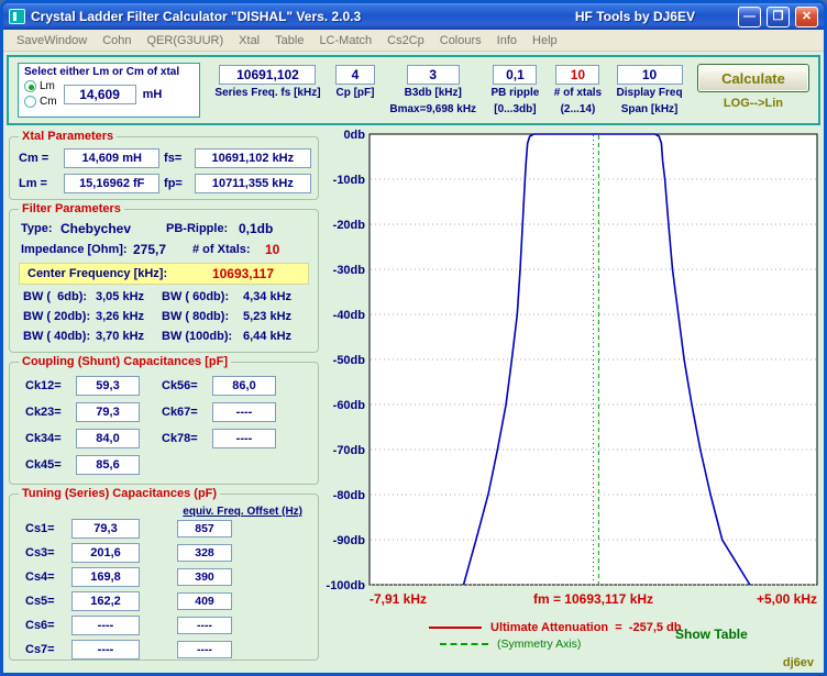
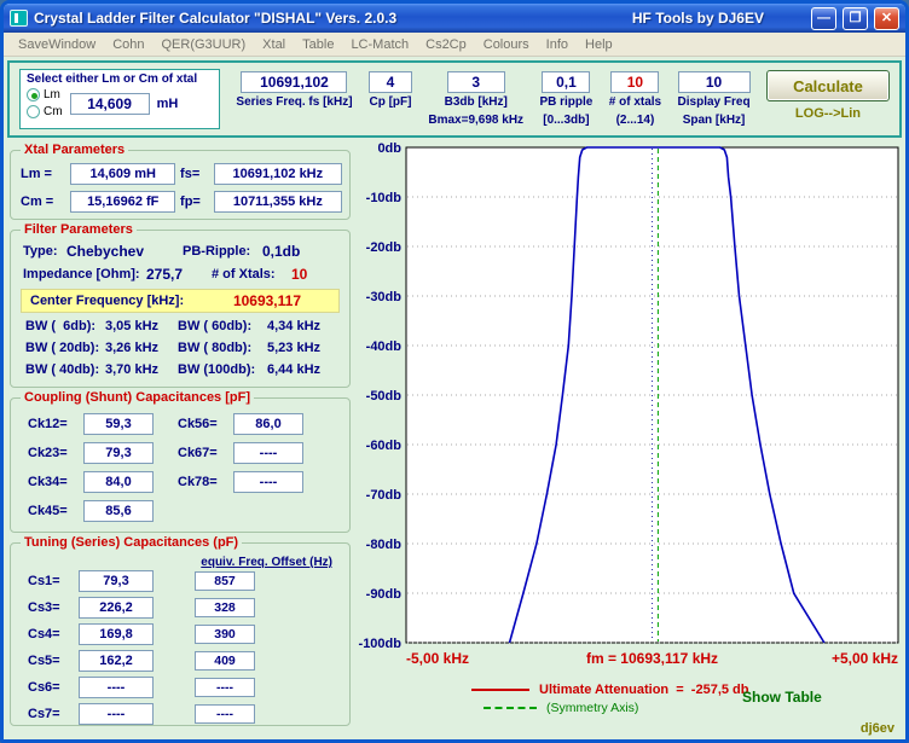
  Crystal Ladder Filter Calculator "DISHAL" Vers. 2.0.3
  HF Tools by DJ6EV
  —
  ❐
  ✕
  SaveWindow
  Cohn
  QER(G3UUR)
  Xtal
  Table
  LC-Match
  Cs2Cp
  Colours
  Info
  Help
  Select either Lm or Cm of xtal
  Lm
  Cm
  14,609
  mH
  10691,102
  Series Freq. fs [kHz]
  4
  Cp [pF]
  3
  B3db [kHz]
  Bmax=9,698 kHz
  0,1
  PB ripple
  [0...3db]
  10
  # of xtals
  (2...14)
  10
  Display Freq
  Span [kHz]
  Calculate
  LOG-->Lin
  Xtal Parameters
- Cm =
+ Lm =
  14,609 mH
  fs=
  10691,102 kHz
- Lm =
+ Cm =
  15,16962 fF
  fp=
  10711,355 kHz
  Filter Parameters
  Type:
  Chebychev
  PB-Ripple:
  0,1db
  Impedance [Ohm]:
  275,7
  # of Xtals:
  10
  Center Frequency [kHz]:
  10693,117
  BW ( 6db):
  3,05 kHz
  BW ( 60db):
  4,34 kHz
  BW ( 20db):
  3,26 kHz
  BW ( 80db):
  5,23 kHz
  BW ( 40db):
  3,70 kHz
  BW (100db):
  6,44 kHz
  Coupling (Shunt) Capacitances [pF]
  Ck12=
  59,3
  Ck23=
  79,3
  Ck34=
  84,0
  Ck45=
  85,6
  Ck56=
  86,0
  Ck67=
  ----
  Ck78=
  ----
  Tuning (Series) Capacitances (pF)
  equiv. Freq. Offset (Hz)
  Cs1=
  79,3
  857
  Cs3=
- 201,6
+ 226,2
  328
  Cs4=
  169,8
  390
  Cs5=
  162,2
  409
  Cs6=
  ----
  ----
  Cs7=
  ----
  ----
  0db
  -10db
  -20db
  -30db
  -40db
  -50db
  -60db
  -70db
  -80db
  -90db
  -100db
- -7,91 kHz
+ -5,00 kHz
  fm = 10693,117 kHz
  +5,00 kHz
  Ultimate Attenuation = -257,5 db
  (Symmetry Axis)
  Show Table
  dj6ev
